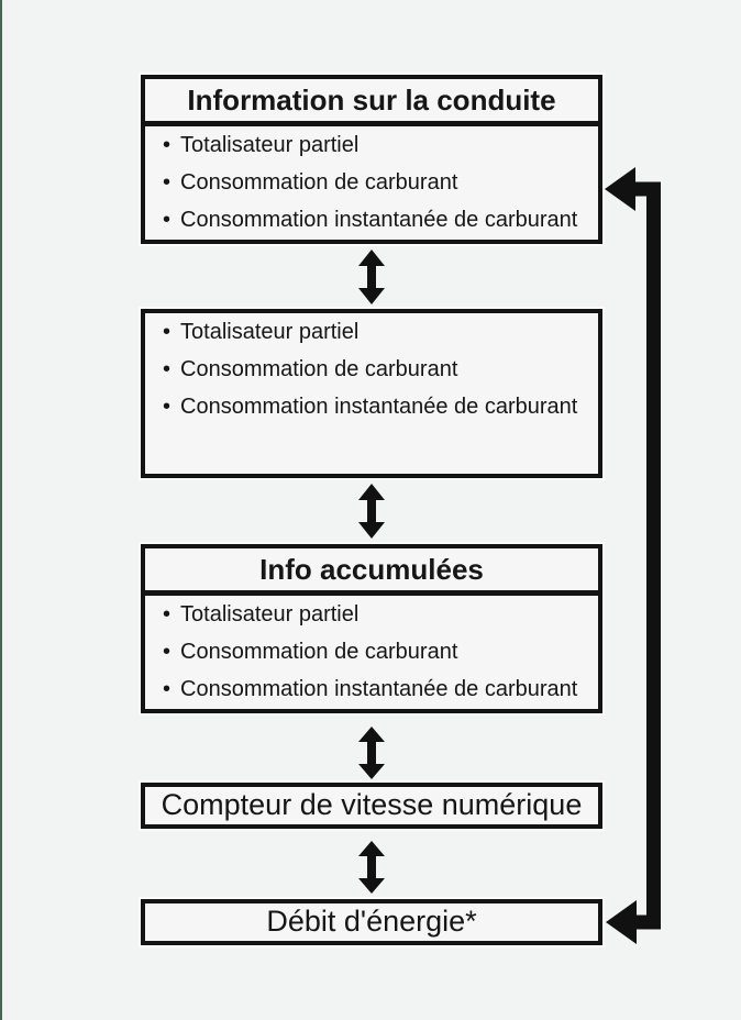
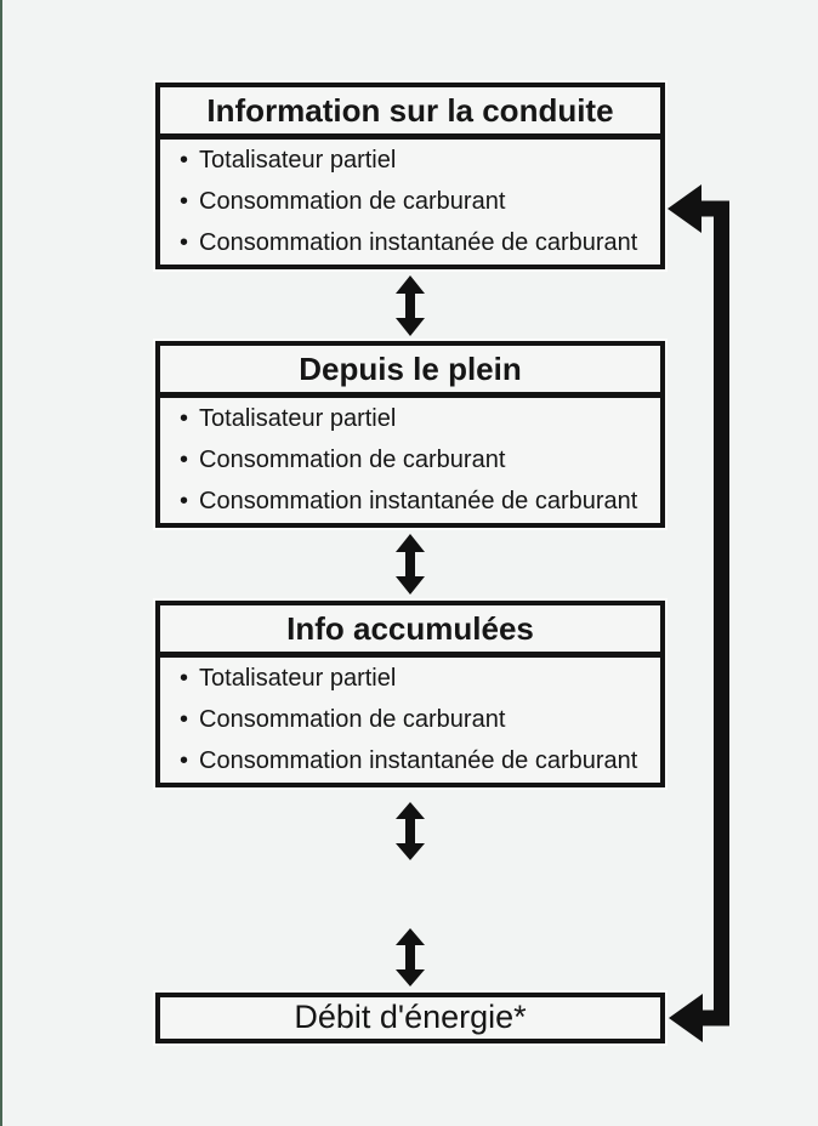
  Information sur la conduite
  •
  Totalisateur partiel
  •
  Consommation de carburant
  •
  Consommation instantanée de carburant
+ Depuis le plein
  •
  Totalisateur partiel
  •
  Consommation de carburant
  •
  Consommation instantanée de carburant
  Info accumulées
  •
  Totalisateur partiel
  •
  Consommation de carburant
  •
  Consommation instantanée de carburant
- Compteur de vitesse numérique
  Débit d'énergie*
